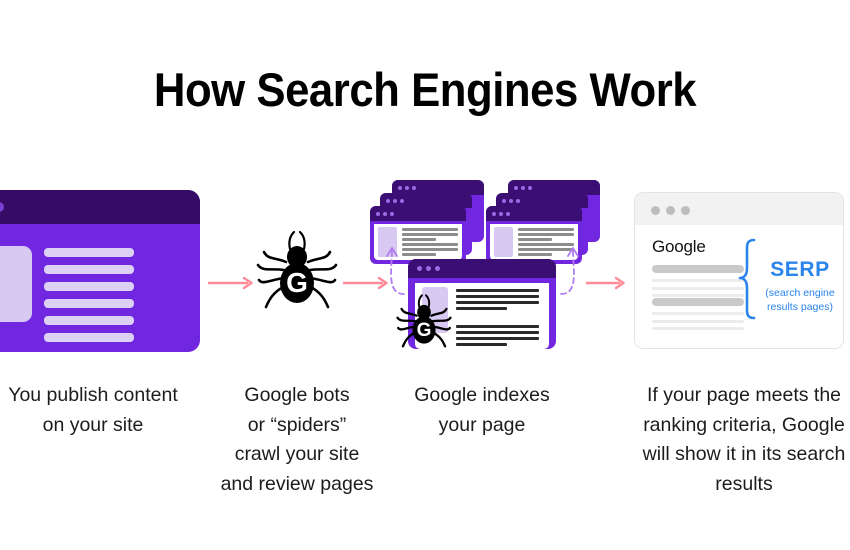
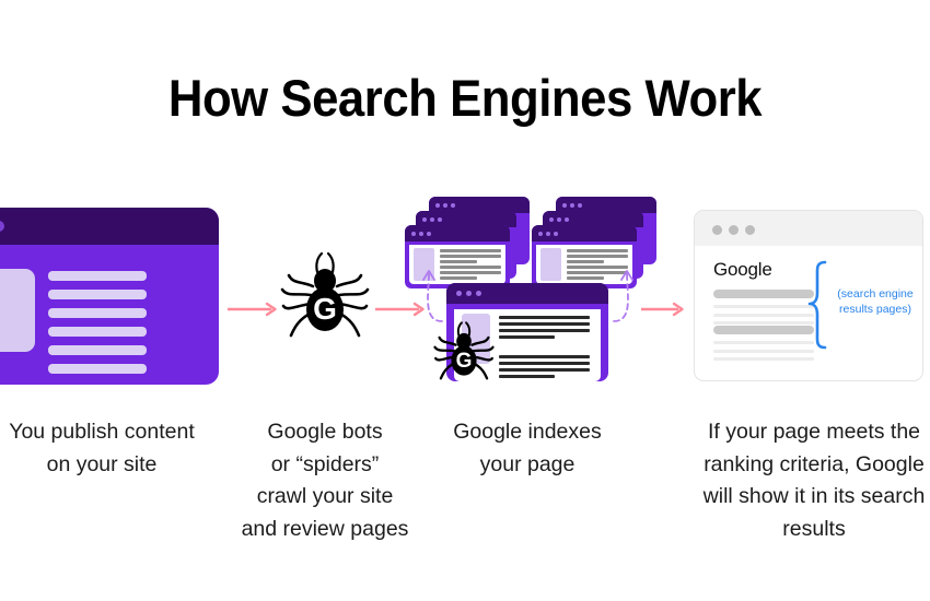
  How Search Engines Work
  Google
- SERP
  (search engine
  results pages)
  You publish content
  on your site
  Google bots
  or “spiders”
  crawl your site
  and review pages
  Google indexes
  your page
  If your page meets the
  ranking criteria, Google
  will show it in its search
  results
  G
  G
